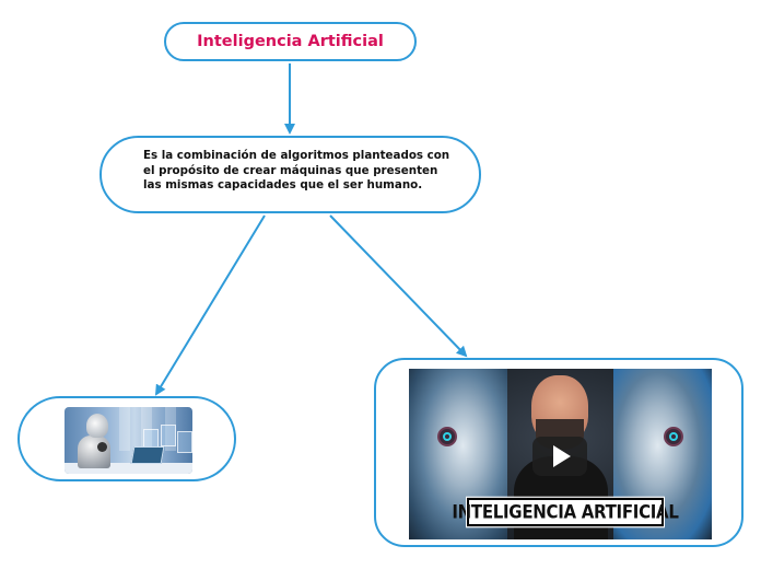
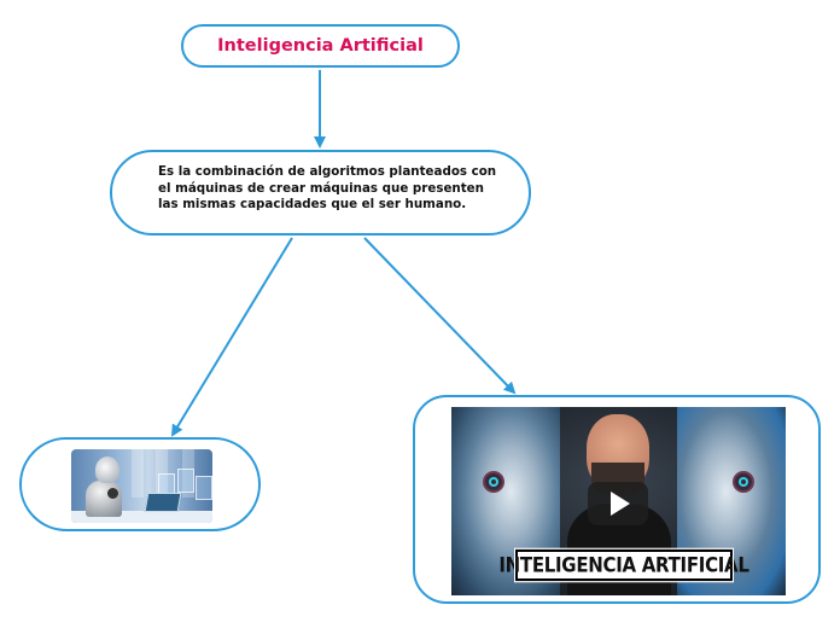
  Inteligencia Artificial
- Es la combinación de algoritmos planteados con el propósito de crear máquinas que presenten las mismas capacidades que el ser humano.
+ Es la combinación de algoritmos planteados con el máquinas de crear máquinas que presenten las mismas capacidades que el ser humano.
  INTELIGENCIA ARTIFICIAL
